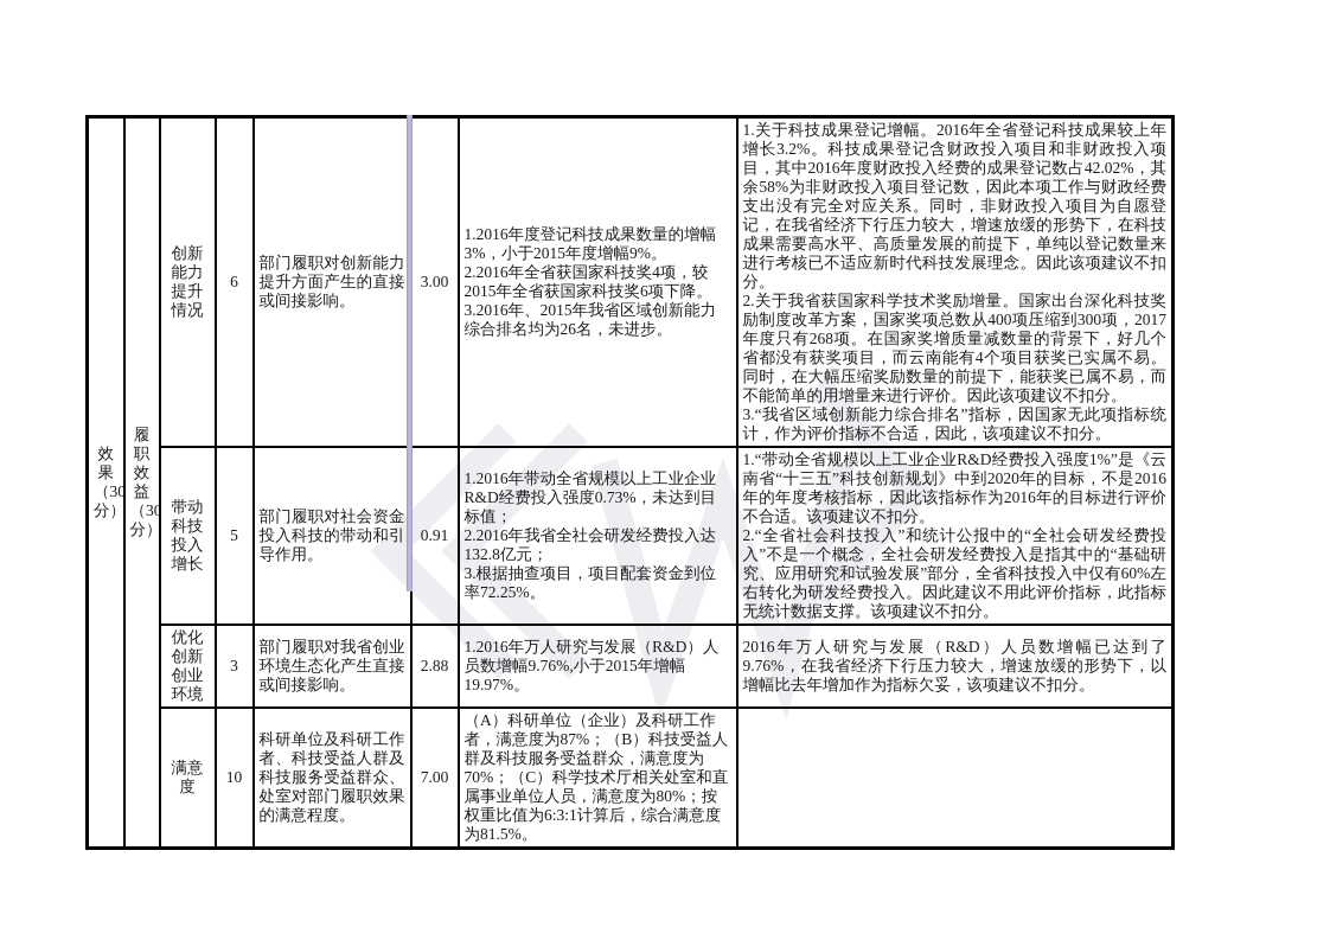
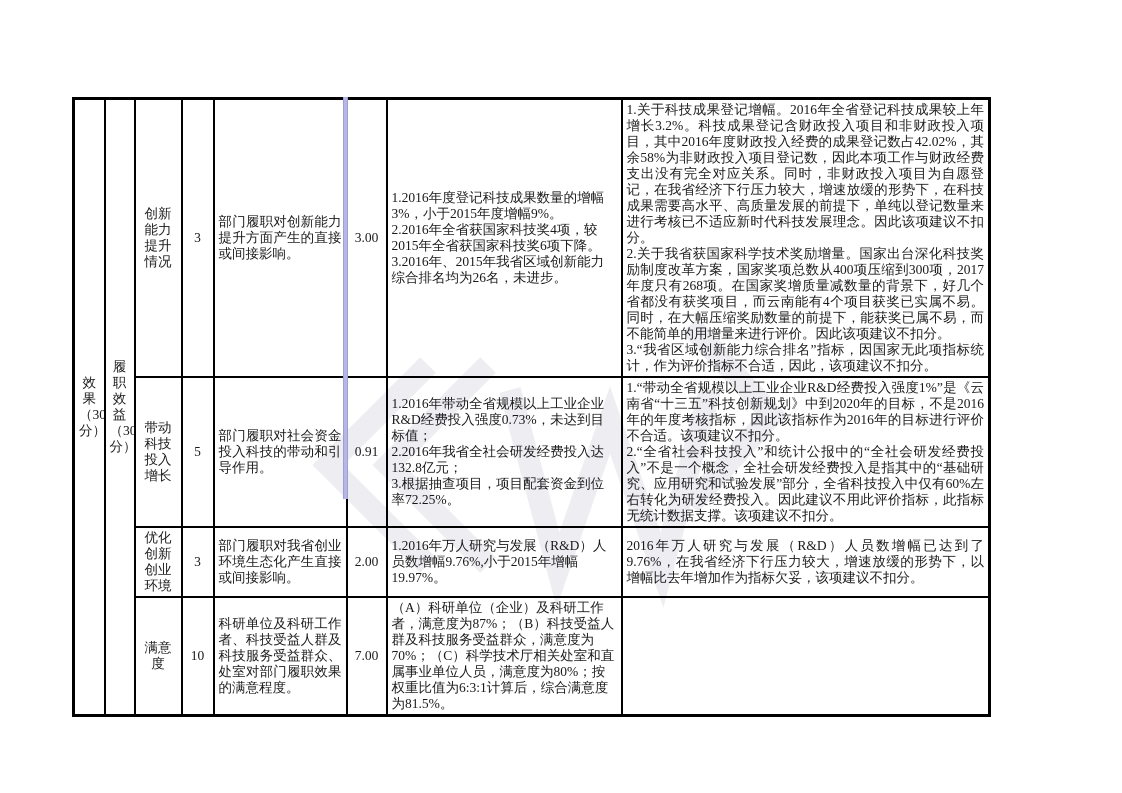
- 效果（30分）	履职效益（30分）	创新能力提升情况	6	部门履职对创新能力提升方面产生的直接或间接影响。	3.00	1.2016年度登记科技成果数量的增幅3%，小于2015年度增幅9%。 2.2016年全省获国家科技奖4项，较2015年全省获国家科技奖6项下降。 3.2016年、2015年我省区域创新能力综合排名均为26名，未进步。	1.关于科技成果登记增幅。2016年全省登记科技成果较上年增长3.2%。科技成果登记含财政投入项目和非财政投入项目，其中2016年度财政投入经费的成果登记数占42.02%，其余58%为非财政投入项目登记数，因此本项工作与财政经费支出没有完全对应关系。同时，非财政投入项目为自愿登记，在我省经济下行压力较大，增速放缓的形势下，在科技成果需要高水平、高质量发展的前提下，单纯以登记数量来进行考核已不适应新时代科技发展理念。因此该项建议不扣分。 2.关于我省获国家科学技术奖励增量。国家出台深化科技奖励制度改革方案，国家奖项总数从400项压缩到300项，2017年度只有268项。在国家奖增质量减数量的背景下，好几个省都没有获奖项目，而云南能有4个项目获奖已实属不易。同时，在大幅压缩奖励数量的前提下，能获奖已属不易，而不能简单的用增量来进行评价。因此该项建议不扣分。 3.“我省区域创新能力综合排名”指标，因国家无此项指标统计，作为评价指标不合适，因此，该项建议不扣分。
+ 效果（30分）	履职效益（30分）	创新能力提升情况	3	部门履职对创新能力提升方面产生的直接或间接影响。	3.00	1.2016年度登记科技成果数量的增幅3%，小于2015年度增幅9%。 2.2016年全省获国家科技奖4项，较2015年全省获国家科技奖6项下降。 3.2016年、2015年我省区域创新能力综合排名均为26名，未进步。	1.关于科技成果登记增幅。2016年全省登记科技成果较上年增长3.2%。科技成果登记含财政投入项目和非财政投入项目，其中2016年度财政投入经费的成果登记数占42.02%，其余58%为非财政投入项目登记数，因此本项工作与财政经费支出没有完全对应关系。同时，非财政投入项目为自愿登记，在我省经济下行压力较大，增速放缓的形势下，在科技成果需要高水平、高质量发展的前提下，单纯以登记数量来进行考核已不适应新时代科技发展理念。因此该项建议不扣分。 2.关于我省获国家科学技术奖励增量。国家出台深化科技奖励制度改革方案，国家奖项总数从400项压缩到300项，2017年度只有268项。在国家奖增质量减数量的背景下，好几个省都没有获奖项目，而云南能有4个项目获奖已实属不易。同时，在大幅压缩奖励数量的前提下，能获奖已属不易，而不能简单的用增量来进行评价。因此该项建议不扣分。 3.“我省区域创新能力综合排名”指标，因国家无此项指标统计，作为评价指标不合适，因此，该项建议不扣分。
  带动科技投入增长	5	部门履职对社会资金投入科技的带动和引导作用。	0.91	1.2016年带动全省规模以上工业企业R&D经费投入强度0.73%，未达到目标值； 2.2016年我省全社会研发经费投入达132.8亿元； 3.根据抽查项目，项目配套资金到位率72.25%。	1.“带动全省规模以上工业企业R&D经费投入强度1%”是《云南省“十三五”科技创新规划》中到2020年的目标，不是2016年的年度考核指标，因此该指标作为2016年的目标进行评价不合适。该项建议不扣分。 2.“全省社会科技投入”和统计公报中的“全社会研发经费投入”不是一个概念，全社会研发经费投入是指其中的“基础研究、应用研究和试验发展”部分，全省科技投入中仅有60%左右转化为研发经费投入。因此建议不用此评价指标，此指标无统计数据支撑。该项建议不扣分。
- 优化创新创业环境	3	部门履职对我省创业环境生态化产生直接或间接影响。	2.88	1.2016年万人研究与发展（R&D）人员数增幅9.76%,小于2015年增幅19.97%。	2016年万人研究与发展（R&D）人员数增幅已达到了9.76%，在我省经济下行压力较大，增速放缓的形势下，以增幅比去年增加作为指标欠妥，该项建议不扣分。
+ 优化创新创业环境	3	部门履职对我省创业环境生态化产生直接或间接影响。	2.00	1.2016年万人研究与发展（R&D）人员数增幅9.76%,小于2015年增幅19.97%。	2016年万人研究与发展（R&D）人员数增幅已达到了9.76%，在我省经济下行压力较大，增速放缓的形势下，以增幅比去年增加作为指标欠妥，该项建议不扣分。
  满意度	10	科研单位及科研工作者、科技受益人群及科技服务受益群众、处室对部门履职效果的满意程度。	7.00	（A）科研单位（企业）及科研工作者，满意度为87%；（B）科技受益人群及科技服务受益群众，满意度为70%；（C）科学技术厅相关处室和直属事业单位人员，满意度为80%；按权重比值为6:3:1计算后，综合满意度为81.5%。
